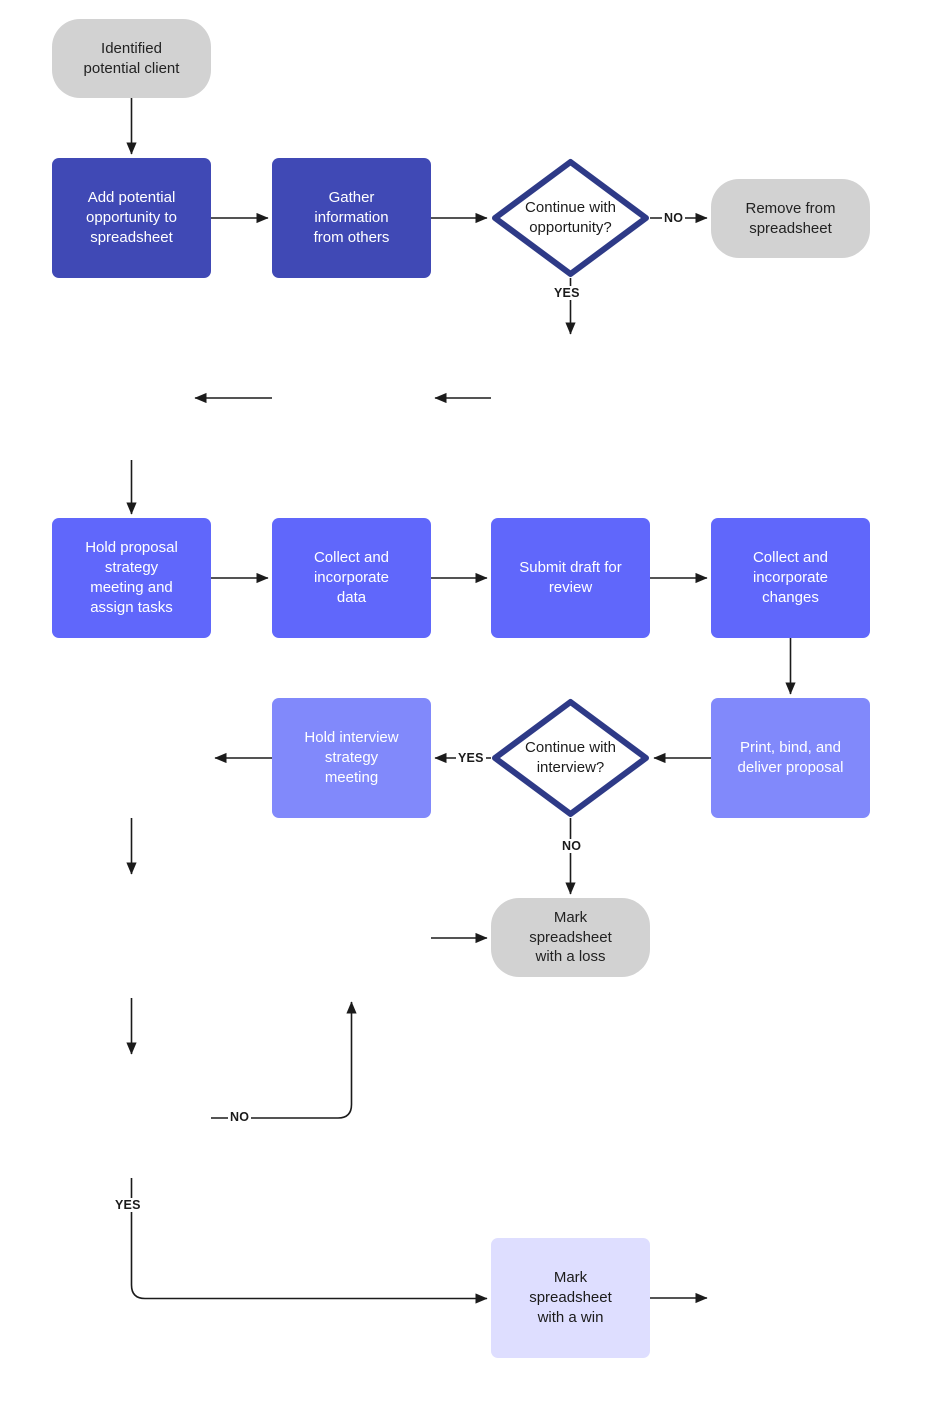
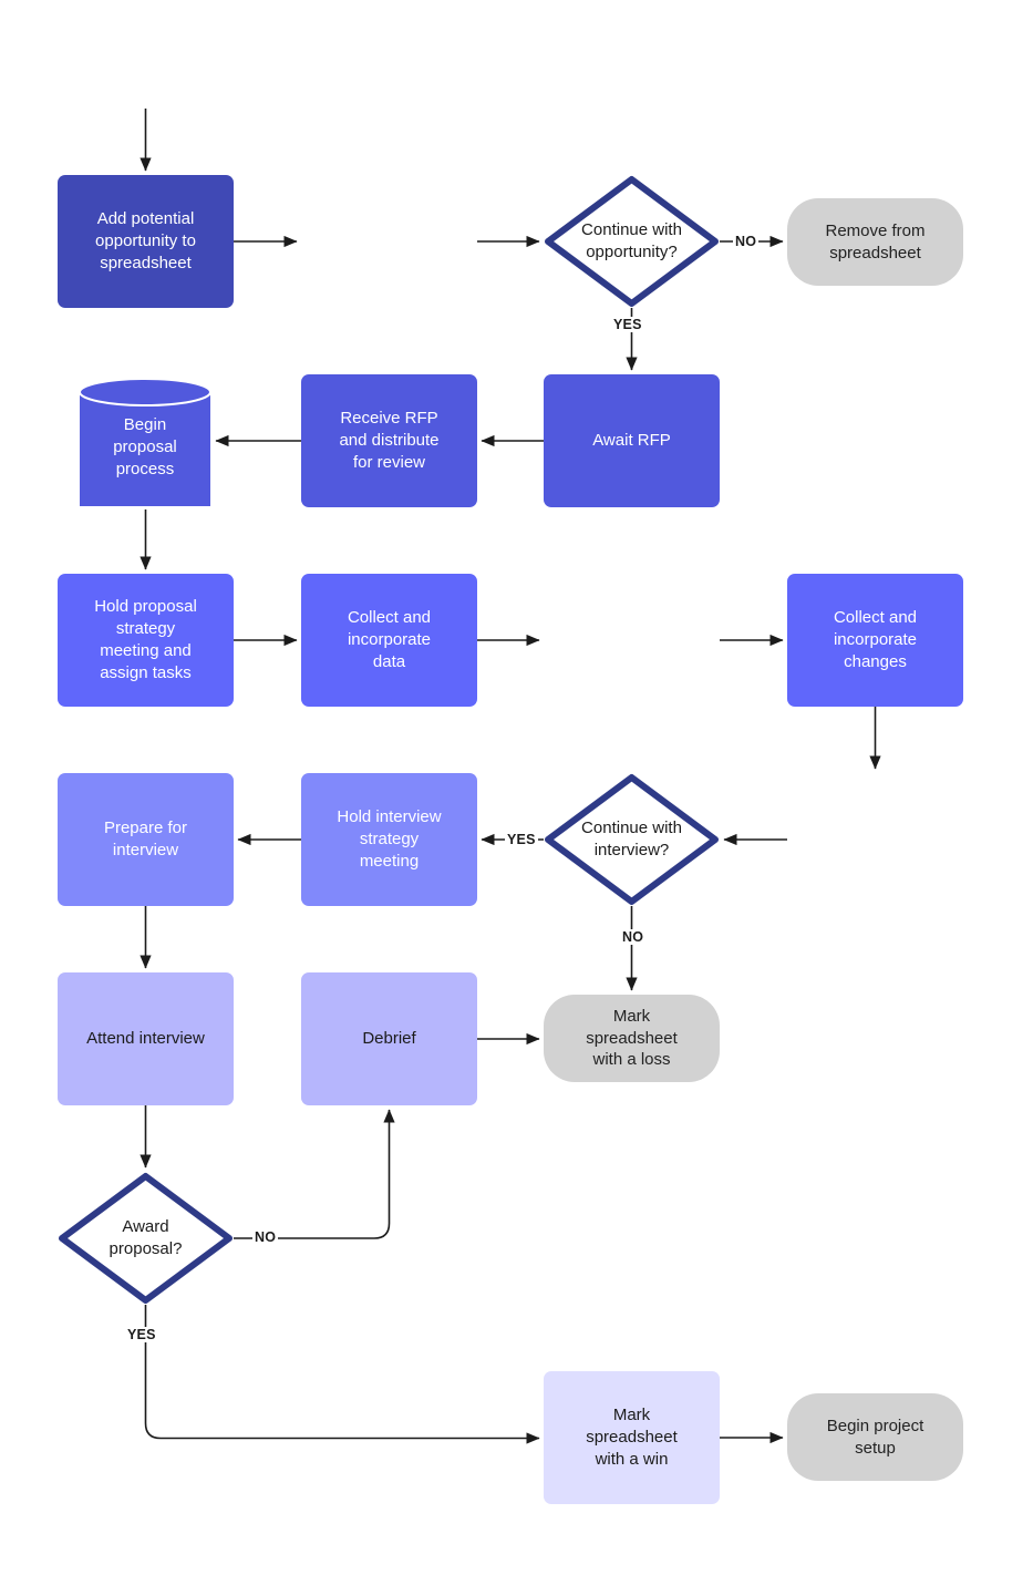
- Identified
- potential client
  Add potential
  opportunity to
  spreadsheet
- Gather
- information
- from others
  Continue with
  opportunity?
  Remove from
  spreadsheet
+ Await RFP
+ Receive RFP
+ and distribute
+ for review
+ Begin
+ proposal
+ process
  Hold proposal
  strategy
  meeting and
  assign tasks
  Collect and
  incorporate
  data
- Submit draft for
- review
  Collect and
  incorporate
  changes
- Print, bind, and
- deliver proposal
  Continue with
  interview?
  Hold interview
  strategy
  meeting
+ Prepare for
+ interview
+ Attend interview
+ Debrief
  Mark
  spreadsheet
  with a loss
+ Award
+ proposal?
  Mark
  spreadsheet
  with a win
+ Begin project
+ setup
  NO
  YES
  YES
  NO
  NO
  YES
